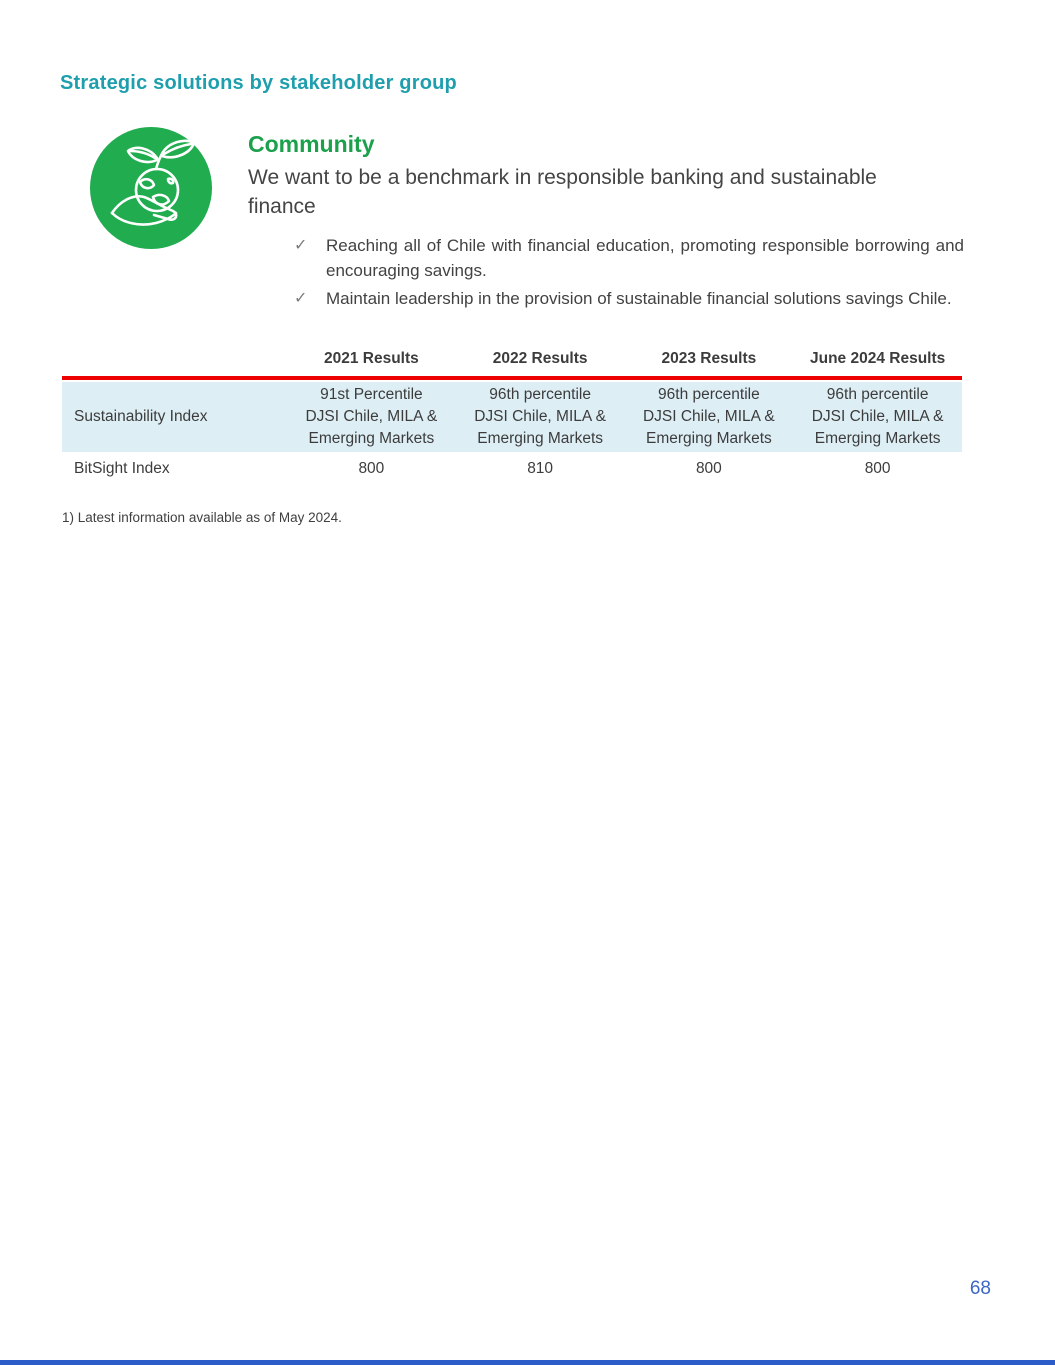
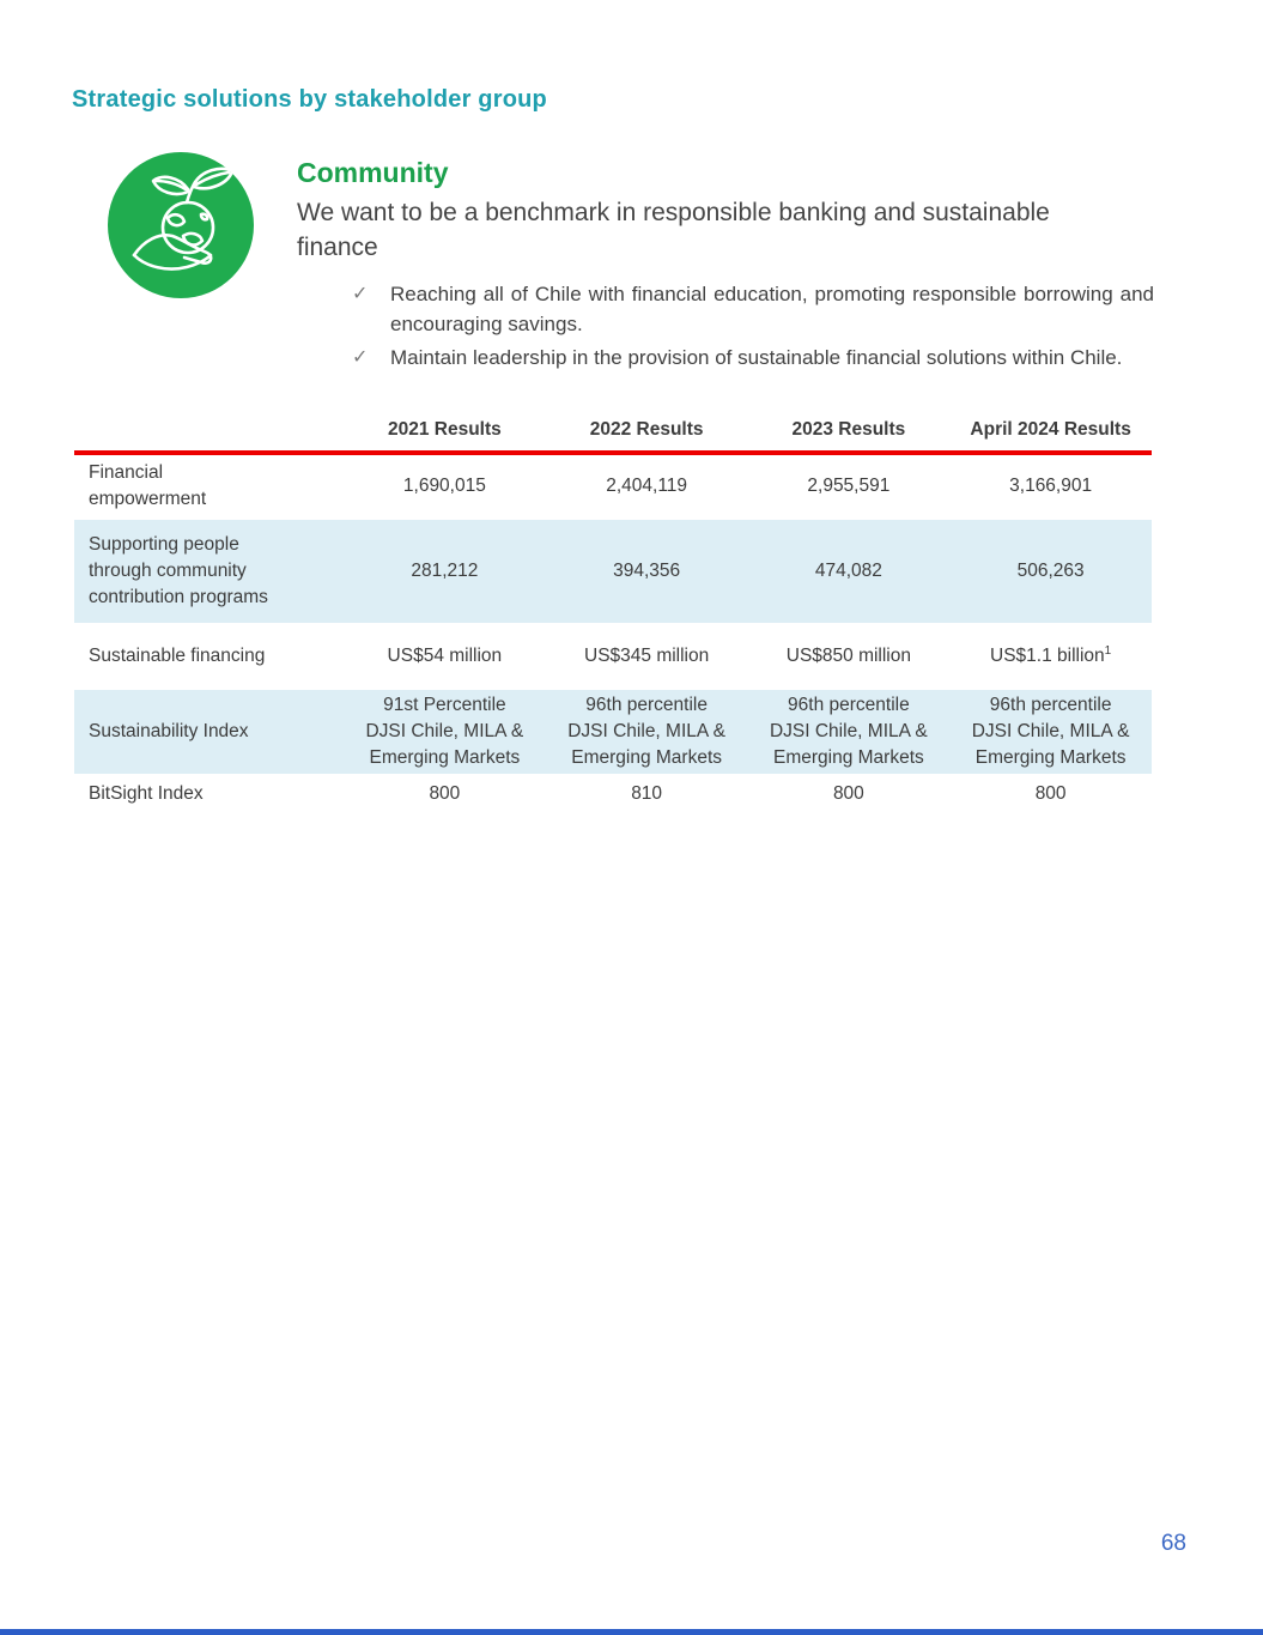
  Strategic solutions by stakeholder group
  Community
  We want to be a benchmark in responsible banking and sustainable finance
  ✓
  Reaching all of Chile with financial education, promoting responsible borrowing and encouraging savings.
  ✓
- Maintain leadership in the provision of sustainable financial solutions savings Chile.
+ Maintain leadership in the provision of sustainable financial solutions within Chile.
  2021 Results
  2022 Results
  2023 Results
- June 2024 Results
+ April 2024 Results
+ Financial empowerment
+ 1,690,015
+ 2,404,119
+ 2,955,591
+ 3,166,901
+ Supporting people through community contribution programs
+ 281,212
+ 394,356
+ 474,082
+ 506,263
+ Sustainable financing
+ US$54 million
+ US$345 million
+ US$850 million
+ US$1.1 billion1
  Sustainability Index
  91st Percentile
  DJSI Chile, MILA &
  Emerging Markets
  96th percentile
  DJSI Chile, MILA &
  Emerging Markets
  96th percentile
  DJSI Chile, MILA &
  Emerging Markets
  96th percentile
  DJSI Chile, MILA &
  Emerging Markets
  BitSight Index
  800
  810
  800
  800
- 1) Latest information available as of May 2024.
  68
